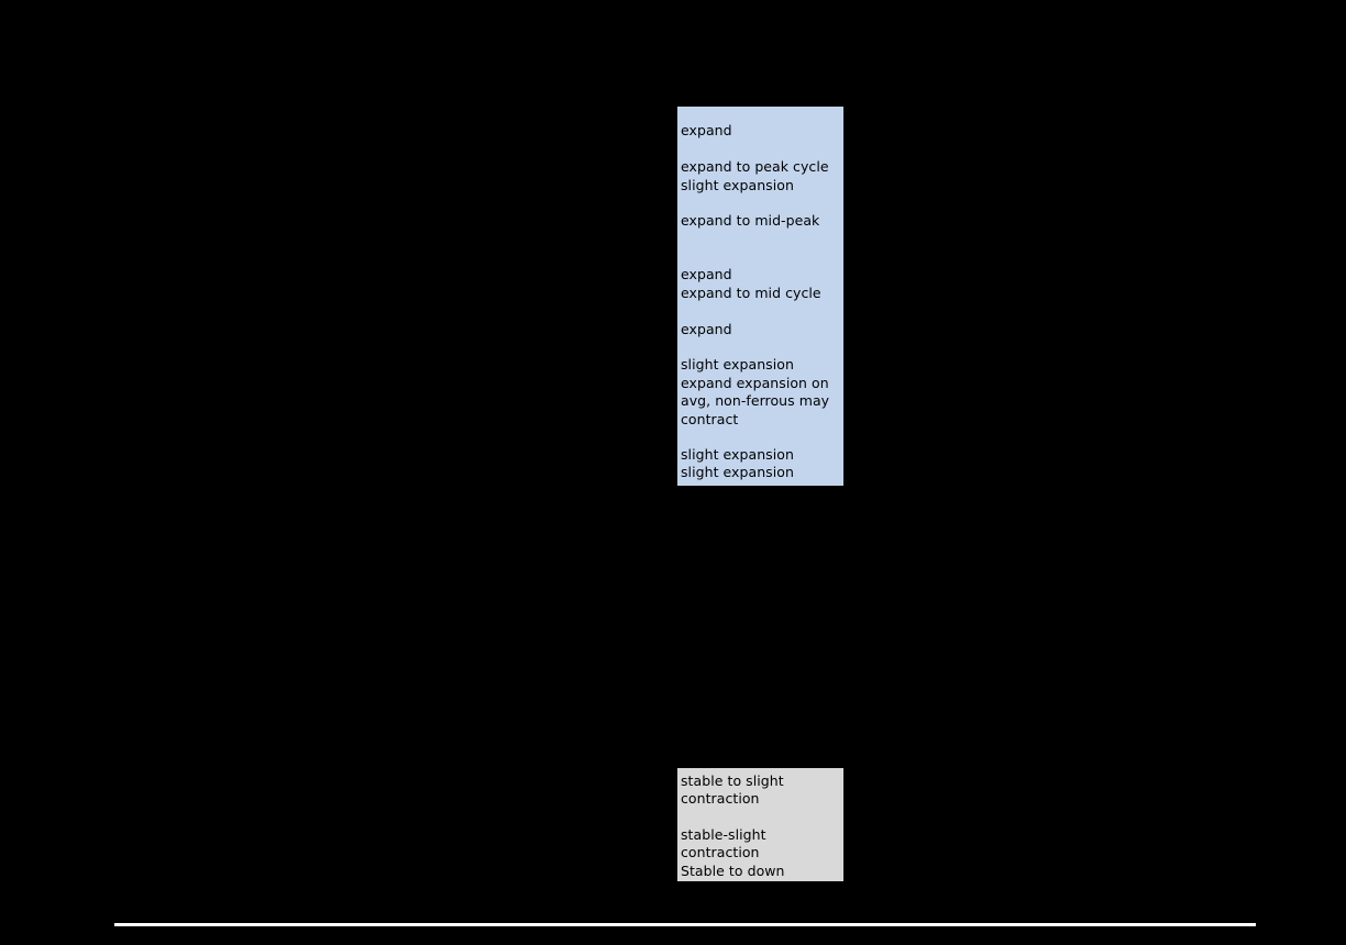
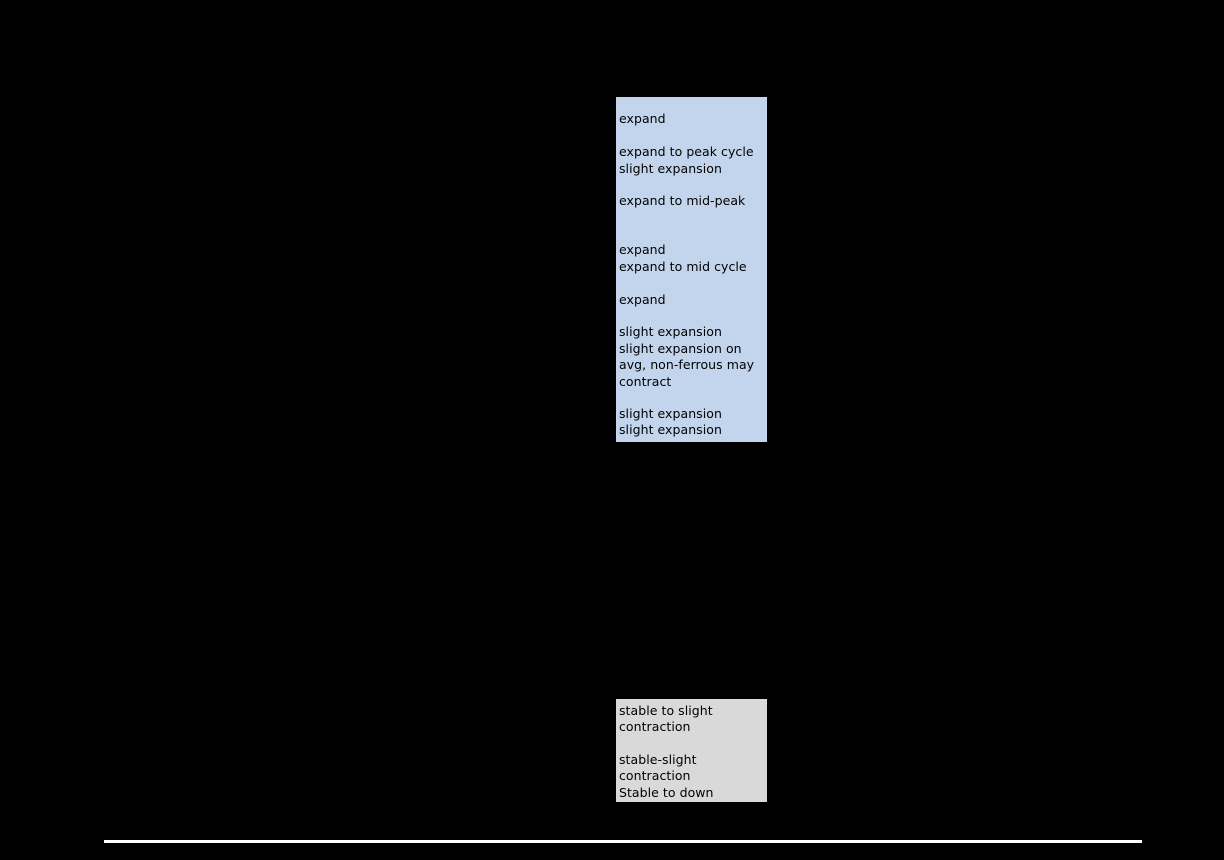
  expand
  expand to peak cycle
  slight expansion
  expand to mid-peak
  expand
  expand to mid cycle
  expand
  slight expansion
- expand expansion on avg, non-ferrous may contract
+ slight expansion on avg, non-ferrous may contract
  slight expansion
  slight expansion
  stable to slight contraction
  stable-slight contraction
  Stable to down
